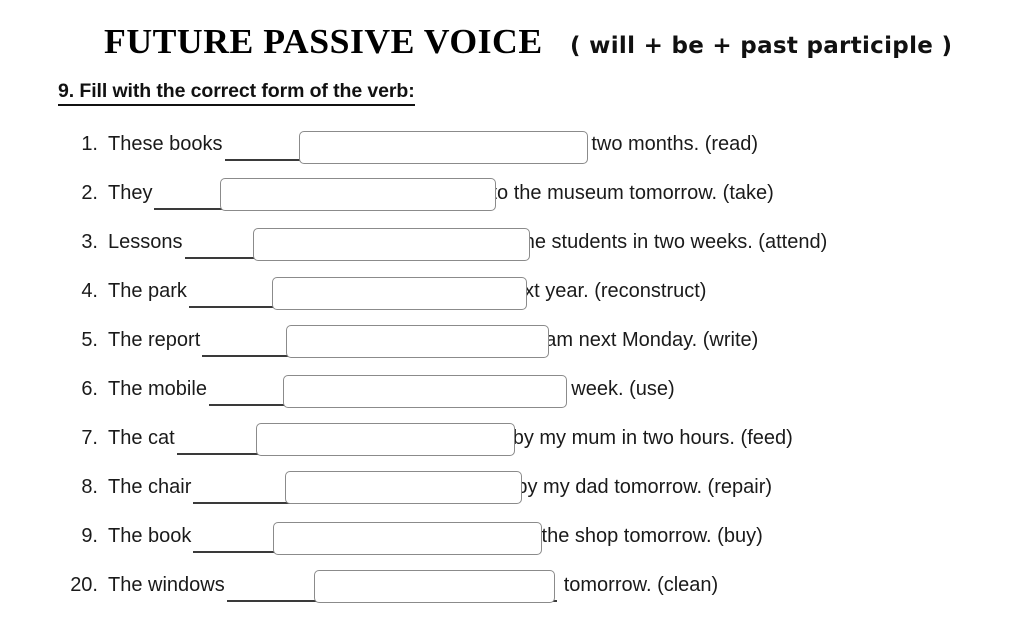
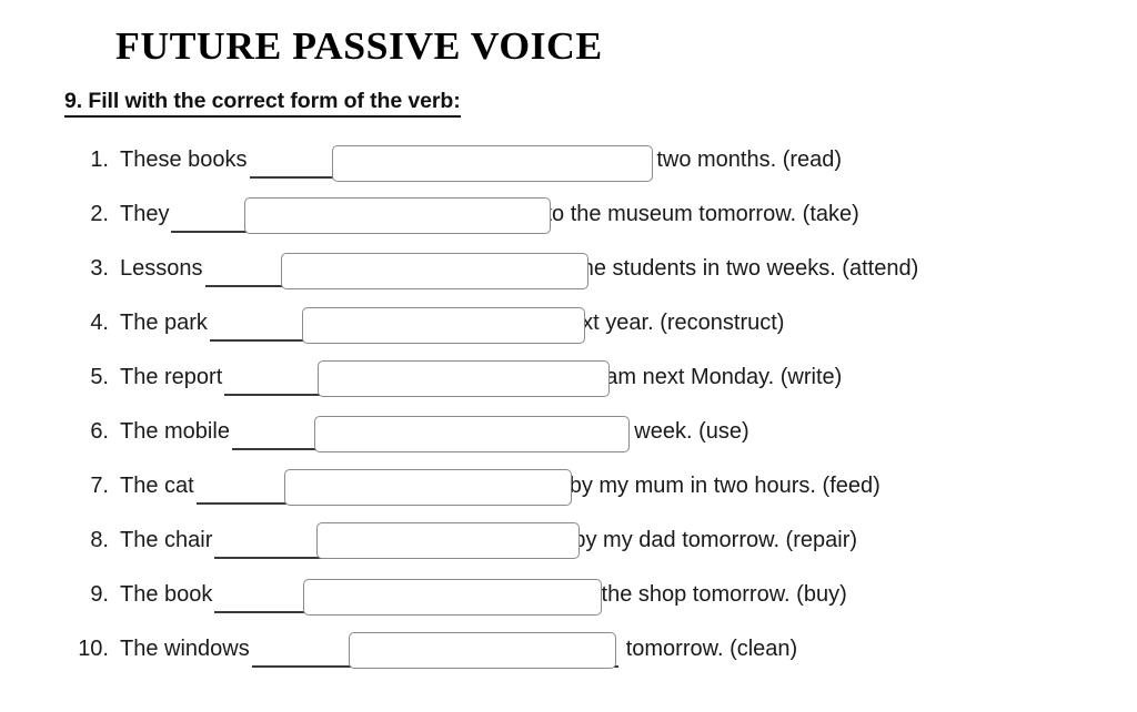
  FUTURE PASSIVE VOICE
- ( will + be + past participle )
  9. Fill with the correct form of the verb:
  1.
  These books
  two months. (read)
  2.
  They
  o the museum tomorrow. (take)
  3.
  Lessons
  e students in two weeks. (attend)
  4.
  The park
  xt year. (reconstruct)
  5.
  The report
  am next Monday. (write)
  6.
  The mobile
  week. (use)
  7.
  The cat
  by my mum in two hours. (feed)
  8.
  The chair
  y my dad tomorrow. (repair)
  9.
  The book
  the shop tomorrow. (buy)
- 20.
+ 10.
  The windows
  tomorrow. (clean)
